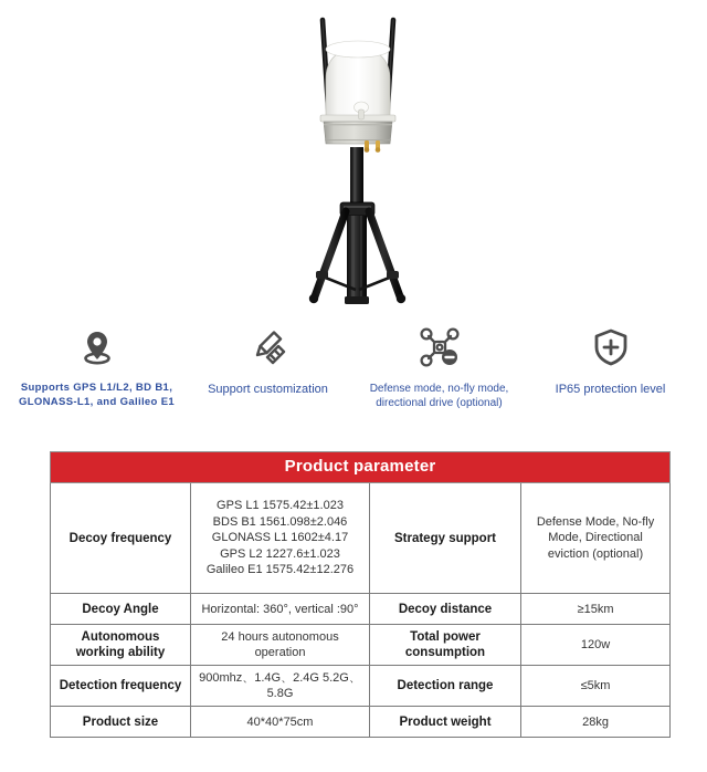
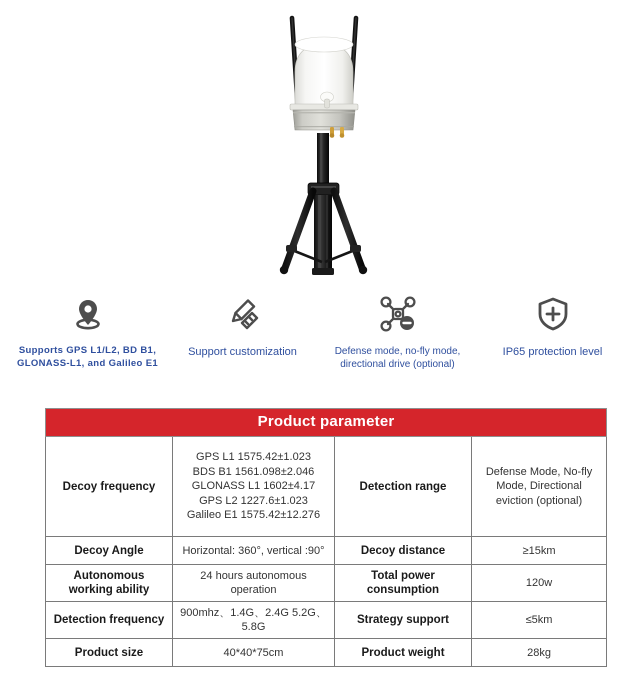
  Supports GPS L1/L2, BD B1, GLONASS-L1, and Galileo E1
  Support customization
  Defense mode, no-fly mode, directional drive (optional)
  IP65 protection level
  Product parameter
- Decoy frequency	GPS L1 1575.42±1.023 BDS B1 1561.098±2.046 GLONASS L1 1602±4.17 GPS L2 1227.6±1.023 Galileo E1 1575.42±12.276	Strategy support	Defense Mode, No-fly Mode, Directional eviction (optional)
+ Decoy frequency	GPS L1 1575.42±1.023 BDS B1 1561.098±2.046 GLONASS L1 1602±4.17 GPS L2 1227.6±1.023 Galileo E1 1575.42±12.276	Detection range	Defense Mode, No-fly Mode, Directional eviction (optional)
  Decoy Angle	Horizontal: 360°, vertical :90°	Decoy distance	≥15km
  Autonomous working ability	24 hours autonomous operation	Total power consumption	120w
- Detection frequency	900mhz、1.4G、2.4G 5.2G、5.8G	Detection range	≤5km
+ Detection frequency	900mhz、1.4G、2.4G 5.2G、5.8G	Strategy support	≤5km
  Product size	40*40*75cm	Product weight	28kg
